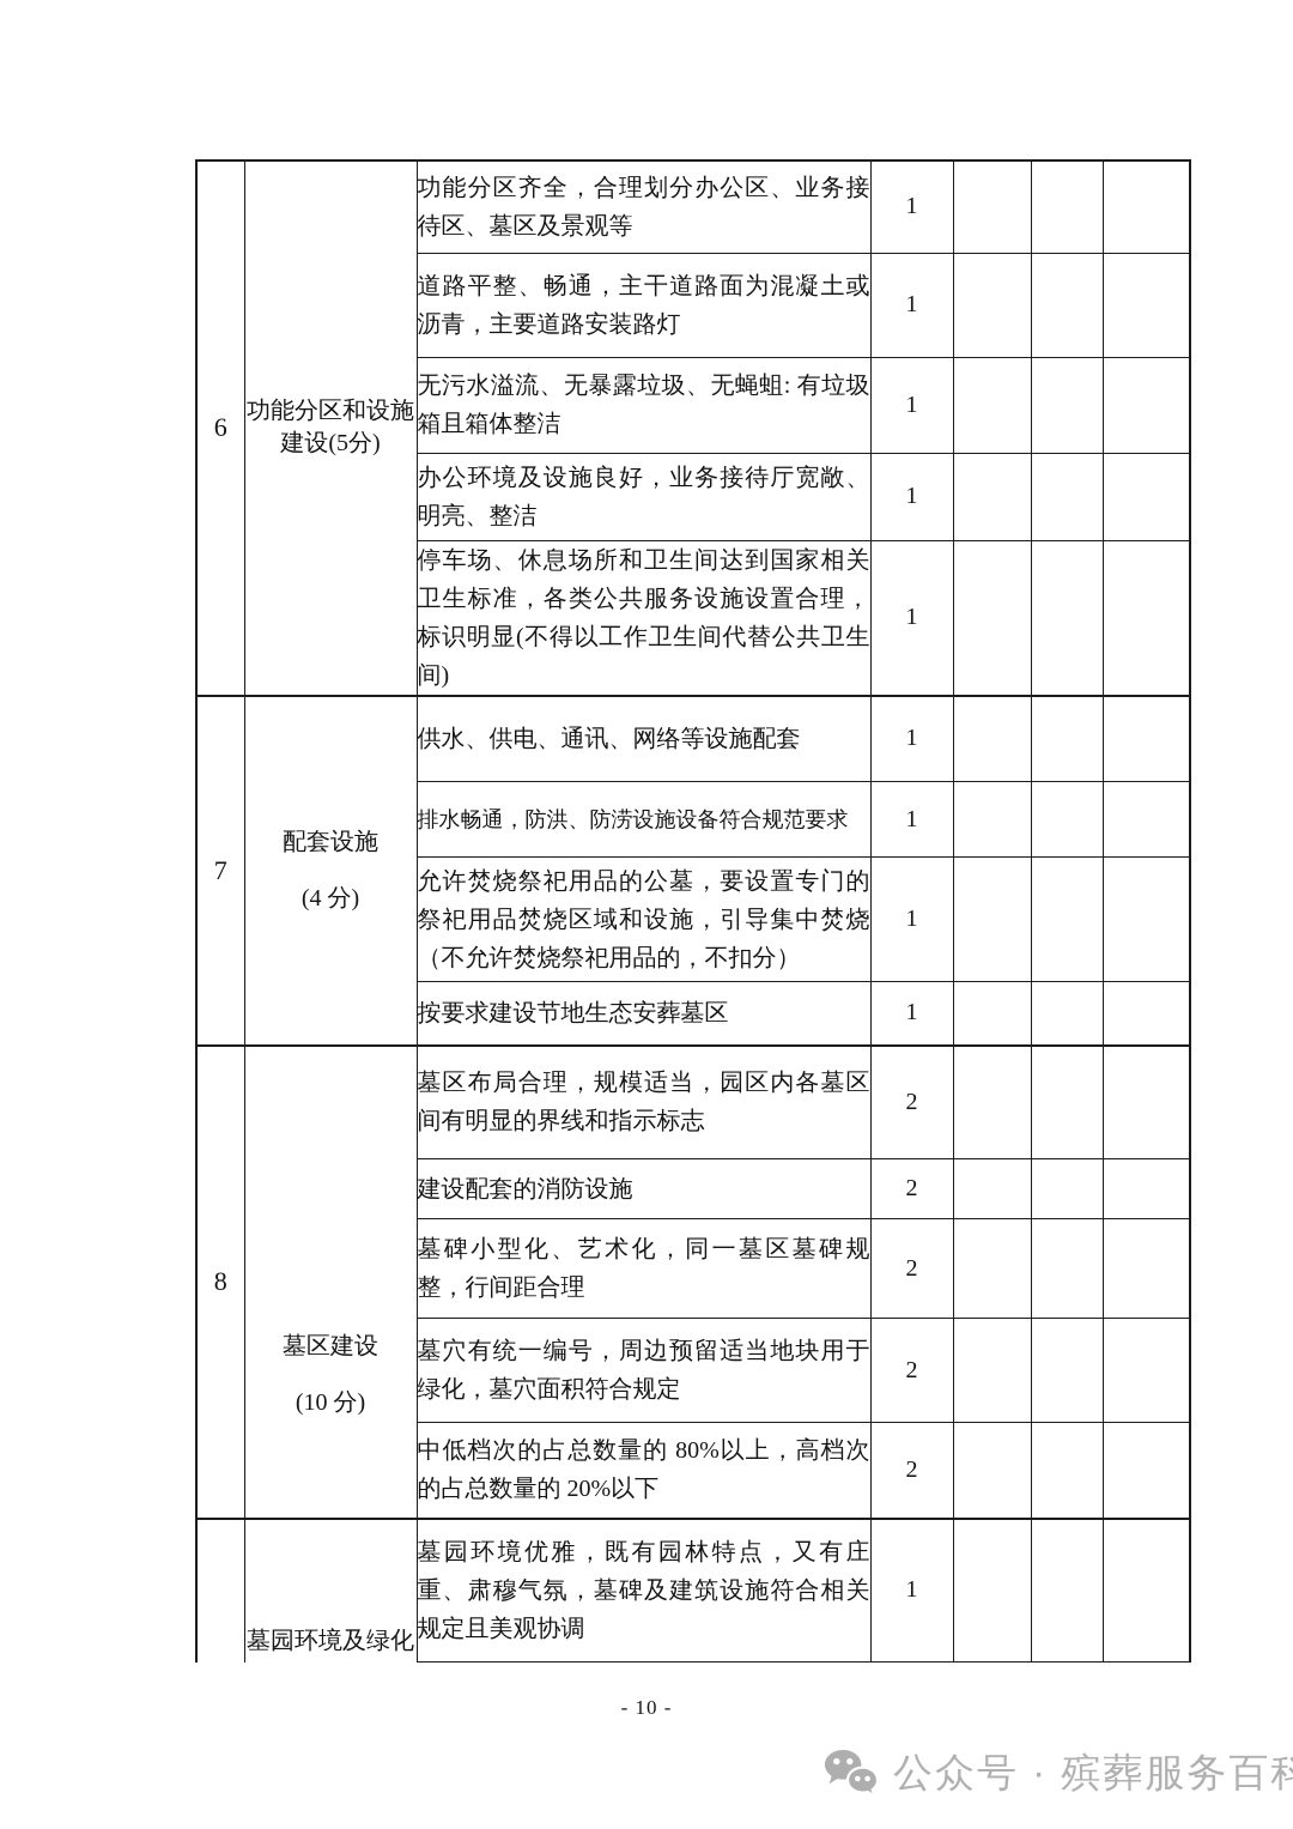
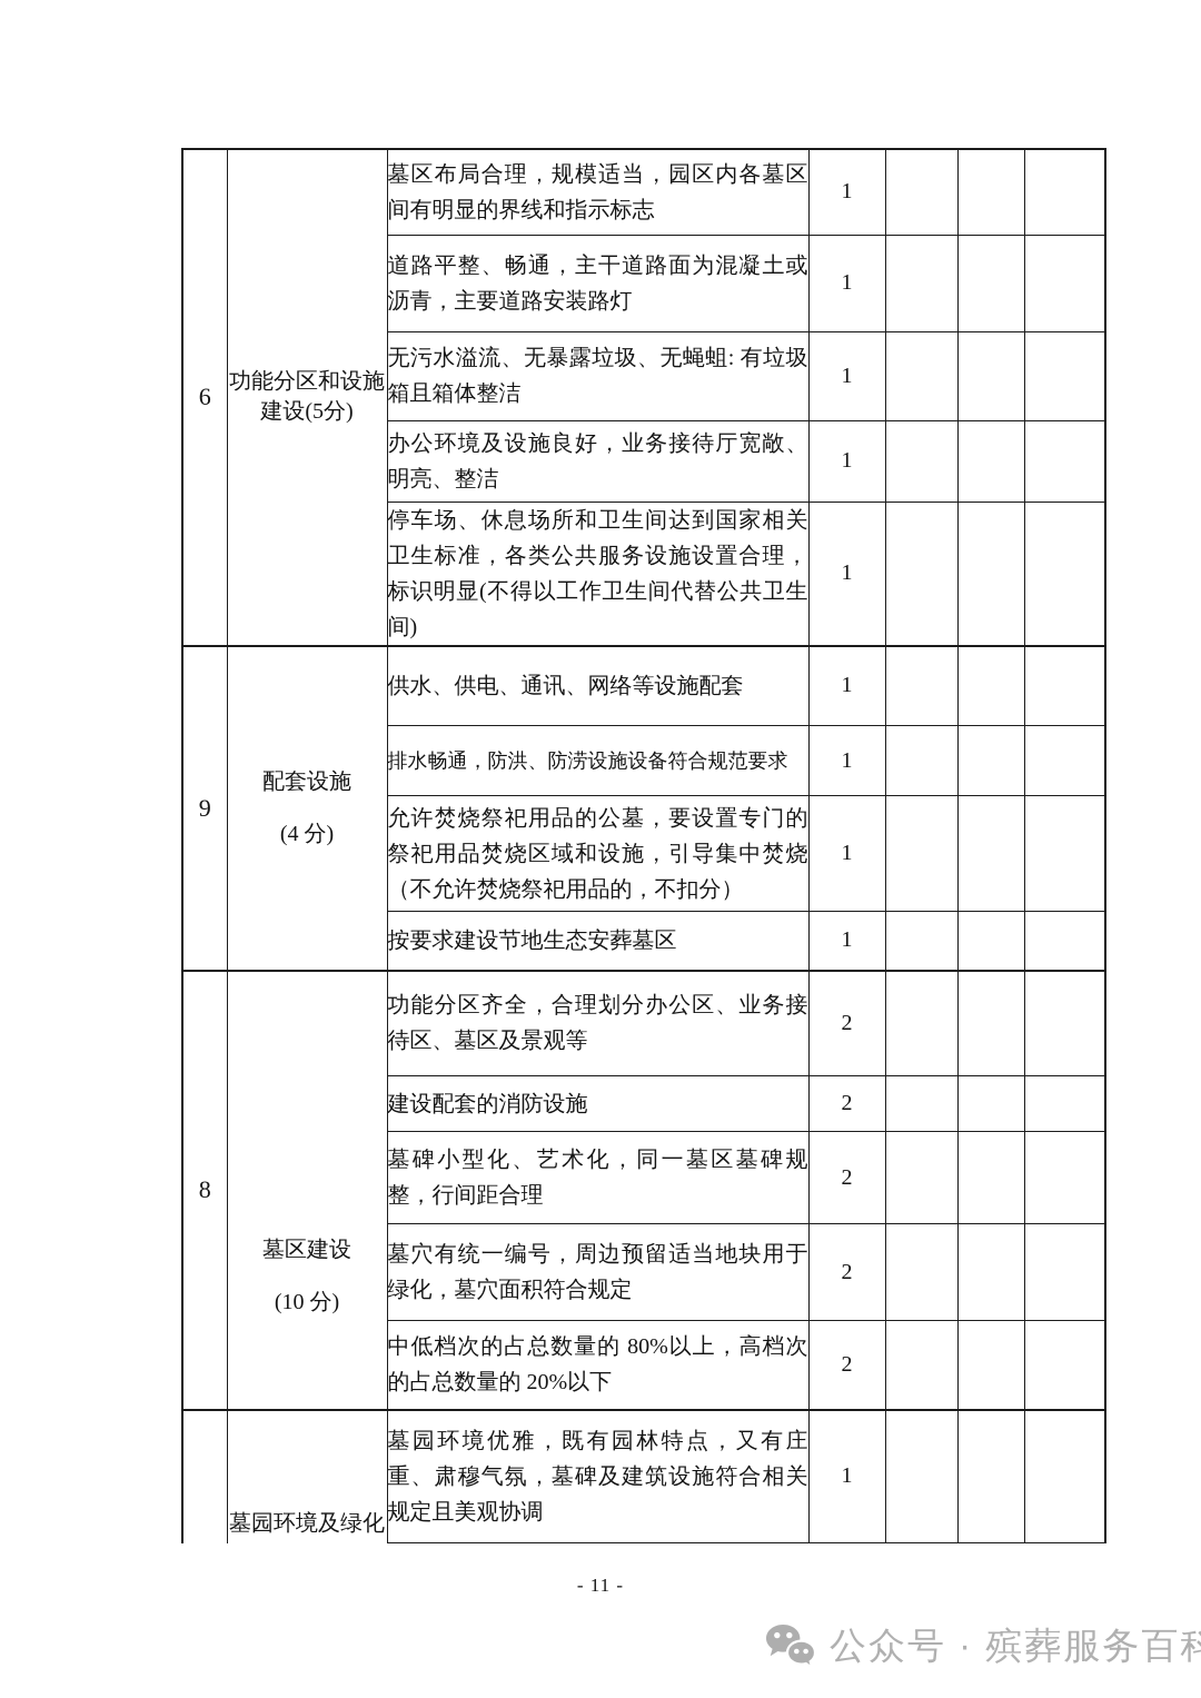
- 6	功能分区和设施 建设(5分)	功能分区齐全，合理划分办公区、业务接待区、墓区及景观等	1
+ 6	功能分区和设施 建设(5分)	墓区布局合理，规模适当，园区内各墓区间有明显的界线和指示标志	1
  道路平整、畅通，主干道路面为混凝土或沥青，主要道路安装路灯	1
  无污水溢流、无暴露垃圾、无蝇蛆: 有垃圾箱且箱体整洁	1
  办公环境及设施良好，业务接待厅宽敞、明亮、整洁	1
  停车场、休息场所和卫生间达到国家相关卫生标准，各类公共服务设施设置合理，标识明显(不得以工作卫生间代替公共卫生间)	1
- 7	配套设施 (4 分)	供水、供电、通讯、网络等设施配套	1
+ 9	配套设施 (4 分)	供水、供电、通讯、网络等设施配套	1
  排水畅通，防洪、防涝设施设备符合规范要求	1
  允许焚烧祭祀用品的公墓，要设置专门的祭祀用品焚烧区域和设施，引导集中焚烧（不允许焚烧祭祀用品的，不扣分）	1
  按要求建设节地生态安葬墓区	1
- 8	墓区建设 (10 分)	墓区布局合理，规模适当，园区内各墓区间有明显的界线和指示标志	2
+ 8	墓区建设 (10 分)	功能分区齐全，合理划分办公区、业务接待区、墓区及景观等	2
  建设配套的消防设施	2
  墓碑小型化、艺术化，同一墓区墓碑规整，行间距合理	2
  墓穴有统一编号，周边预留适当地块用于绿化，墓穴面积符合规定	2
  中低档次的占总数量的 80%以上，高档次的占总数量的 20%以下	2
  	墓园环境及绿化	墓园环境优雅，既有园林特点，又有庄重、肃穆气氛，墓碑及建筑设施符合相关规定且美观协调	1
- - 10 -
+ - 11 -
  公众号 · 殡葬服务百科
